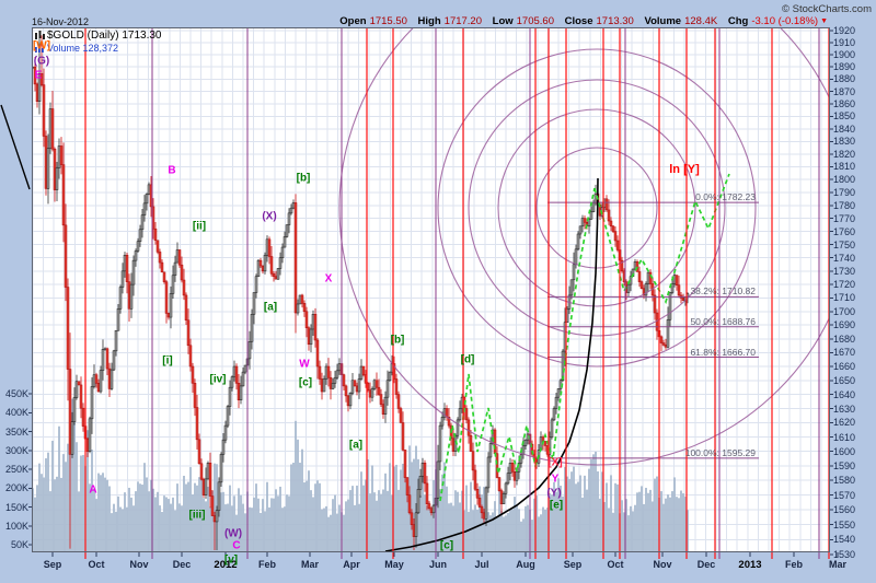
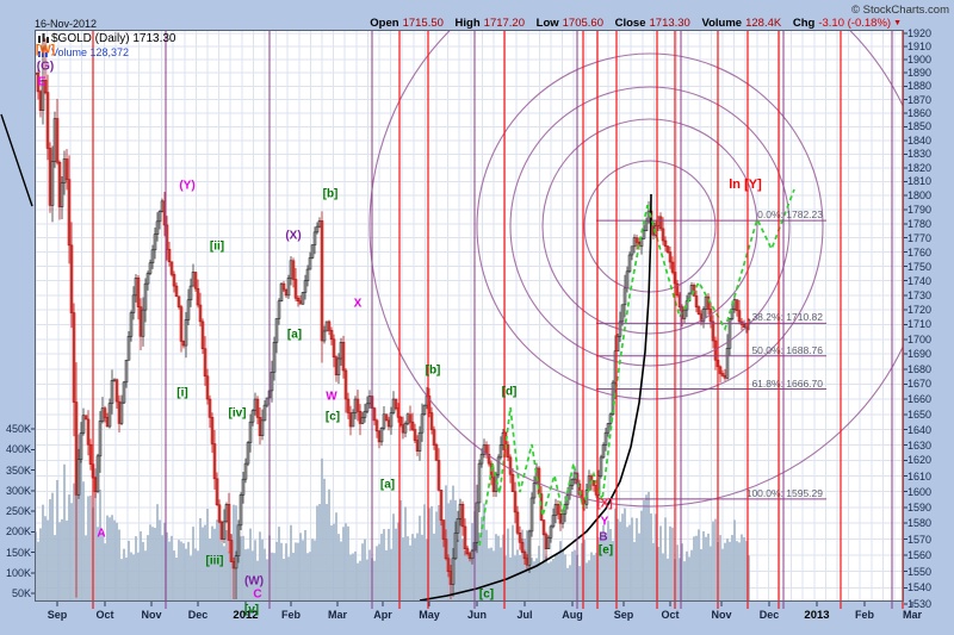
  © StockCharts.com
  16-Nov-2012
  Open 1715.50 High 1717.20 Low 1705.60 Close 1713.30 Volume 128.4K Chg -3.10 (-0.18%)
  $GOLD (Daily) 1713.30
  Volume 128,372
  1920
  1910
  1900
  1890
  1880
  1870
  1860
  1850
  1840
  1830
  1820
  1810
  1800
  1790
  1780
  1770
  1760
  1750
  1740
  1730
  1720
  1710
  1700
  1690
  1680
  1670
  1660
  1650
  1640
  1630
  1620
  1610
  1600
  1590
  1580
  1570
  1560
  1550
  1540
  1530
  450K
  400K
  350K
  300K
  250K
  200K
  150K
  100K
  50K
  Sep
  Oct
  Nov
  Dec
  2012
  Feb
  Mar
  Apr
  May
  Jun
  Jul
  Aug
  Sep
  Oct
  Nov
  Dec
  2013
  Feb
  Mar
  0.0%: 1782.23
  38.2%: 1710.82
  50.0%: 1688.76
  61.8%: 1666.70
  100.0%: 1595.29
  [W]
  (G)
  E
- B
+ (Y)
  [ii]
  (X)
  [b]
  X
  [a]
  [i]
  [iv]
  W
  [c]
  [b]
  [a]
  [d]
  A
  [iii]
  (W)
  C
  [v]
  [c]
  [X]
  Y
- (Y)
+ B
  [e]
  ln [Y]
